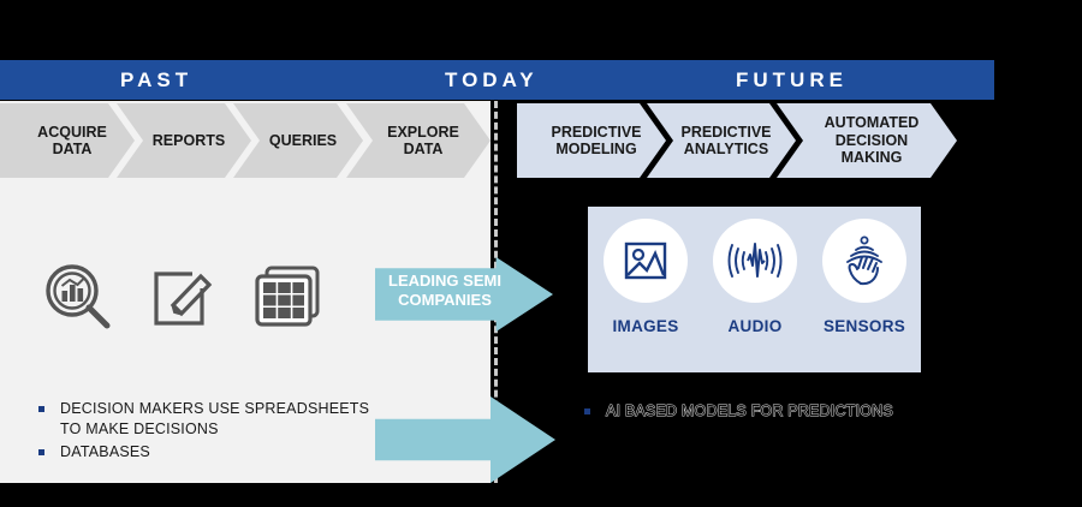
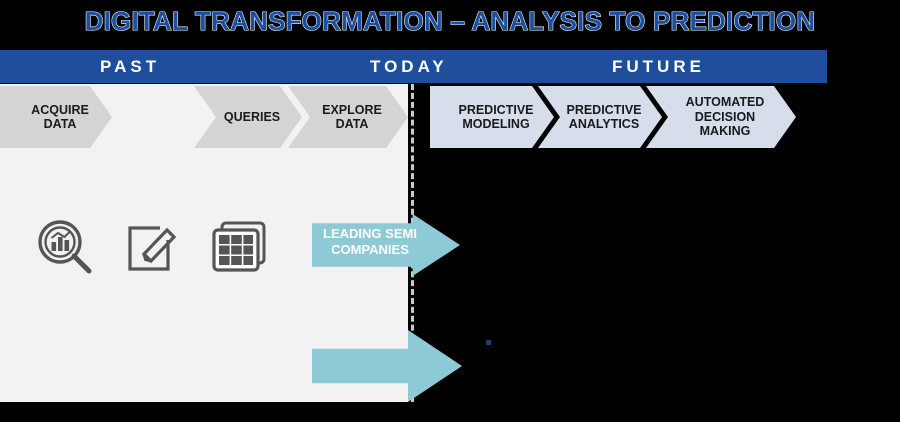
+ DIGITAL TRANSFORMATION – ANALYSIS TO PREDICTION
  PAST
  TODAY
  FUTURE
  ACQUIRE
  DATA
- REPORTS
  QUERIES
  EXPLORE
  DATA
  PREDICTIVE
  MODELING
  PREDICTIVE
  ANALYTICS
  AUTOMATED
  DECISION
  MAKING
  LEADING SEMI
  COMPANIES
- IMAGES
- AUDIO
- SENSORS
- DECISION MAKERS USE SPREADSHEETS TO MAKE DECISIONS
- DATABASES
- AI BASED MODELS FOR PREDICTIONS
